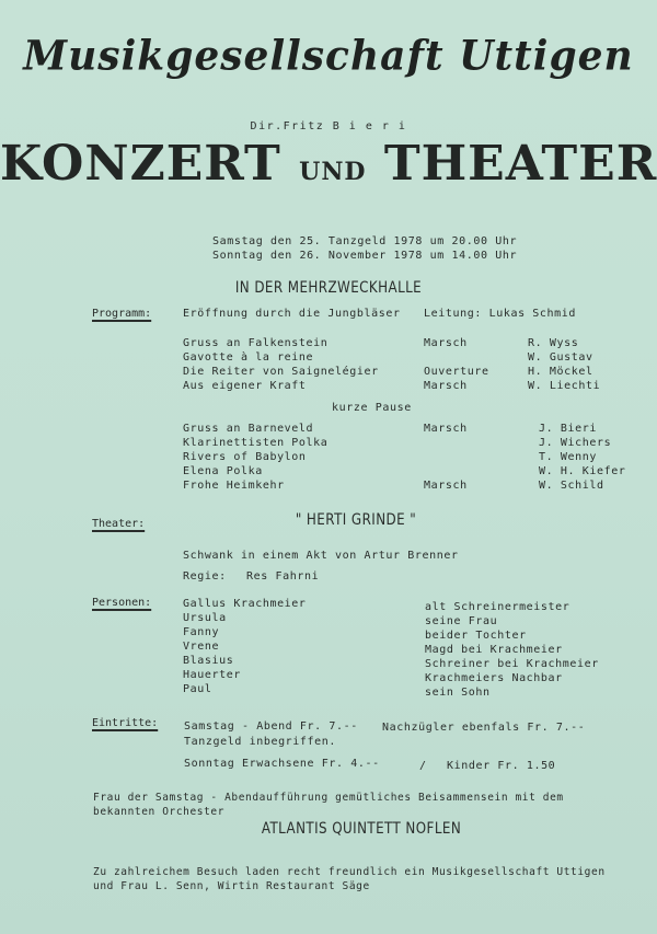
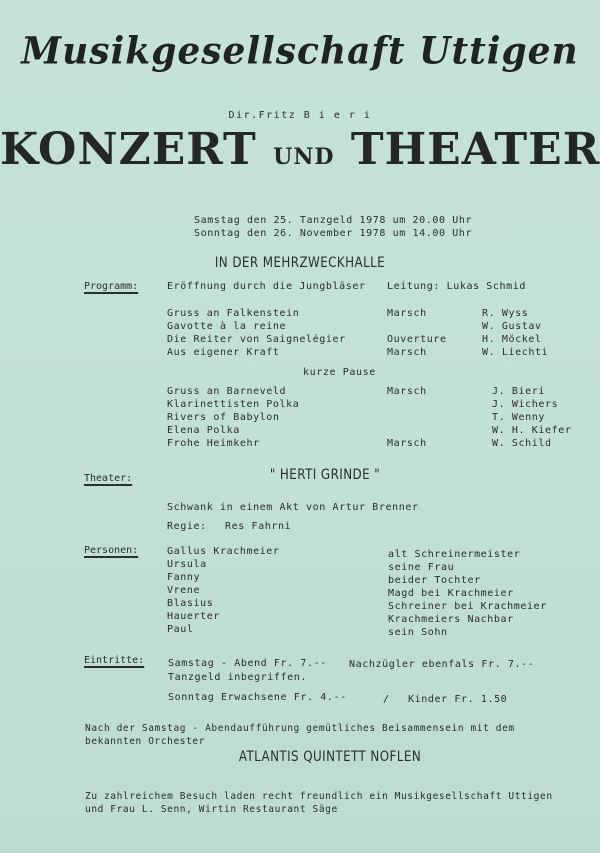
  Musikgesellschaft Uttigen
  Dir.Fritz B i e r i
  KONZERT UND THEATER
  Samstag den 25. Tanzgeld 1978 um 20.00 Uhr
  Sonntag den 26. November 1978 um 14.00 Uhr
  IN DER MEHRZWECKHALLE
  Programm:
  Eröffnung durch die Jungbläser
  Leitung: Lukas Schmid
  Gruss an Falkenstein
  Marsch
  R. Wyss
  Gavotte à la reine
  W. Gustav
  Die Reiter von Saignelégier
  Ouverture
  H. Möckel
  Aus eigener Kraft
  Marsch
  W. Liechti
  kurze Pause
  Gruss an Barneveld
  Marsch
  J. Bieri
  Klarinettisten Polka
  J. Wichers
  Rivers of Babylon
  T. Wenny
  Elena Polka
  W. H. Kiefer
  Frohe Heimkehr
  Marsch
  W. Schild
  Theater:
  " HERTI GRINDE "
  Schwank in einem Akt von Artur Brenner
  Regie:
  Res Fahrni
  Personen:
  Gallus Krachmeier
  alt Schreinermeister
  Ursula
  seine Frau
  Fanny
  beider Tochter
  Vrene
  Magd bei Krachmeier
  Blasius
  Schreiner bei Krachmeier
  Hauerter
  Krachmeiers Nachbar
  Paul
  sein Sohn
  Eintritte:
  Samstag - Abend Fr. 7.--
  Nachzügler ebenfals Fr. 7.--
  Tanzgeld inbegriffen.
  Sonntag Erwachsene Fr. 4.--
  /
  Kinder Fr. 1.50
- Frau der Samstag - Abendaufführung gemütliches Beisammensein mit dem
+ Nach der Samstag - Abendaufführung gemütliches Beisammensein mit dem
  bekannten Orchester
  ATLANTIS QUINTETT NOFLEN
  Zu zahlreichem Besuch laden recht freundlich ein Musikgesellschaft Uttigen
  und Frau L. Senn, Wirtin Restaurant Säge
